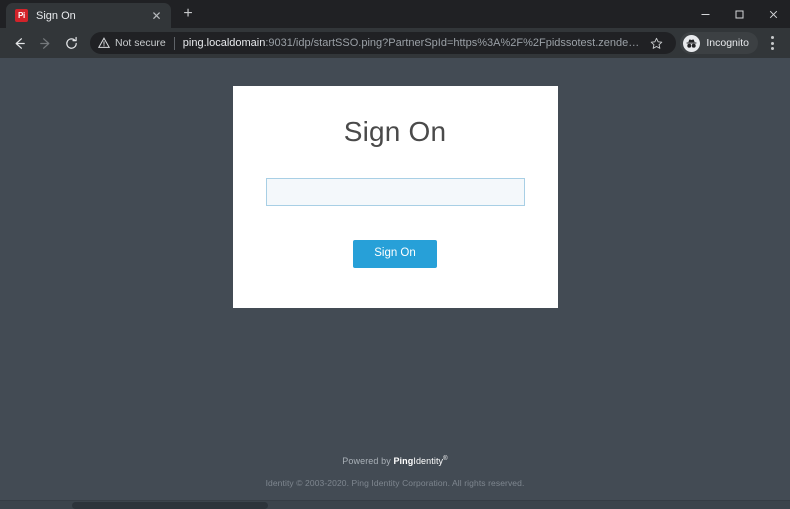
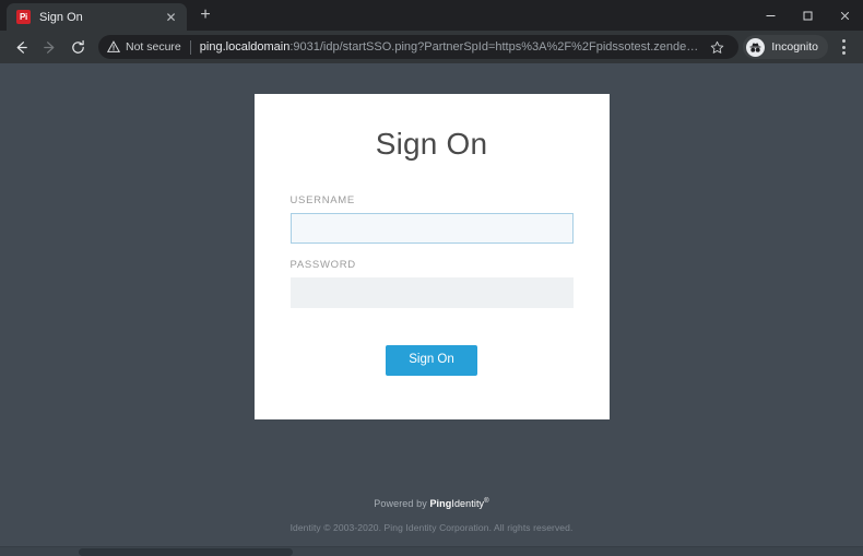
  Pi
  Sign On
  ✕
  +
  Not secure
  ping.localdomain:9031/idp/startSSO.ping?PartnerSpId=https%3A%2F%2Fpidssotest.zendesk.
  Incognito
  Sign On
+ USERNAME
+ PASSWORD
  Sign On
  Powered by PingIdentity
  Identity © 2003-2020. Ping Identity Corporation. All rights reserved.
